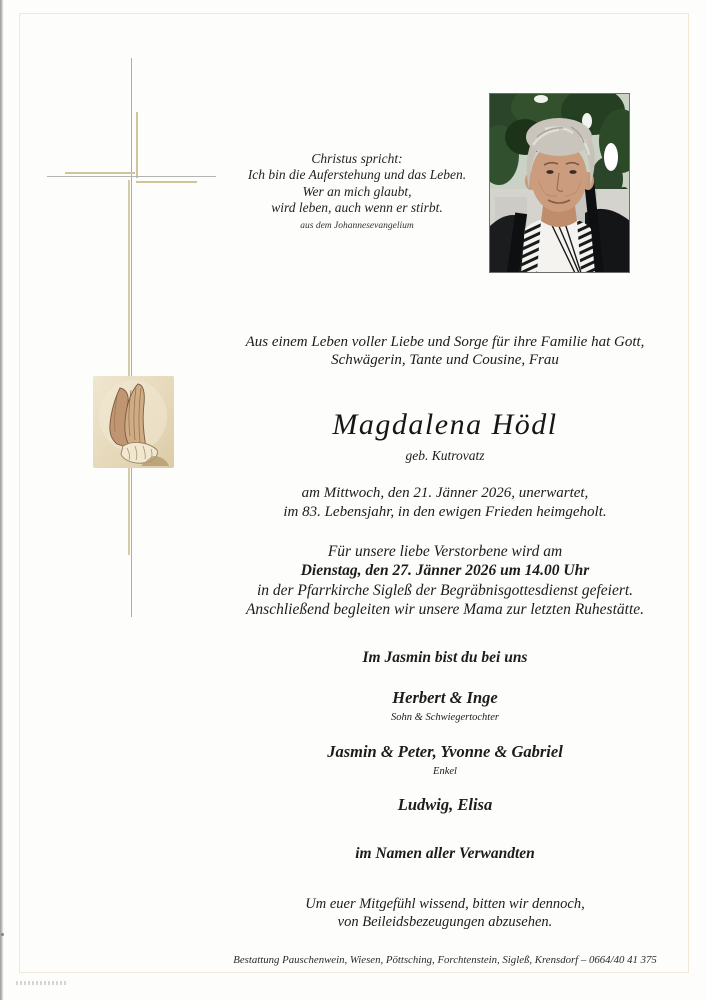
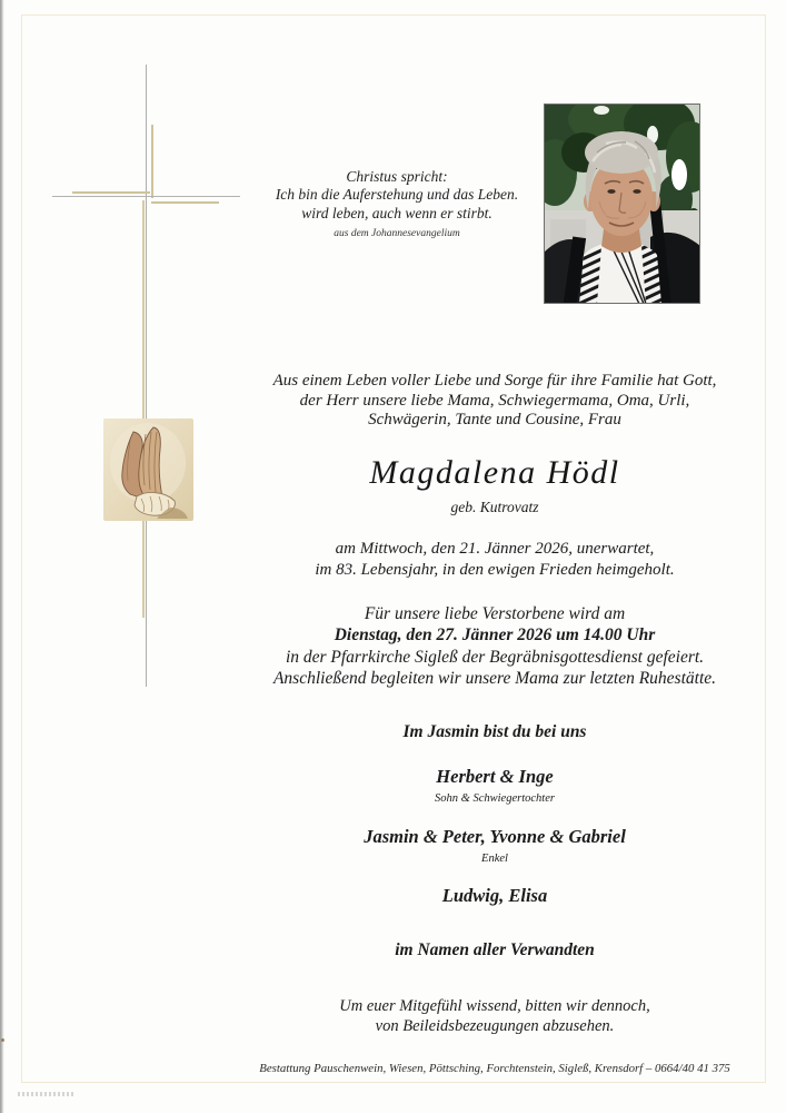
  Christus spricht:
  Ich bin die Auferstehung und das Leben.
- Wer an mich glaubt,
  wird leben, auch wenn er stirbt.
  aus dem Johannesevangelium
  Aus einem Leben voller Liebe und Sorge für ihre Familie hat Gott,
+ der Herr unsere liebe Mama, Schwiegermama, Oma, Urli,
  Schwägerin, Tante und Cousine, Frau
  Magdalena Hödl
  geb. Kutrovatz
  am Mittwoch, den 21. Jänner 2026, unerwartet,
  im 83. Lebensjahr, in den ewigen Frieden heimgeholt.
  Für unsere liebe Verstorbene wird am
  Dienstag, den 27. Jänner 2026 um 14.00 Uhr
  in der Pfarrkirche Sigleß der Begräbnisgottesdienst gefeiert.
  Anschließend begleiten wir unsere Mama zur letzten Ruhestätte.
  Im Jasmin bist du bei uns
  Herbert & Inge
  Sohn & Schwiegertochter
  Jasmin & Peter, Yvonne & Gabriel
  Enkel
  Ludwig, Elisa
  im Namen aller Verwandten
  Um euer Mitgefühl wissend, bitten wir dennoch,
  von Beileidsbezeugungen abzusehen.
  Bestattung Pauschenwein, Wiesen, Pöttsching, Forchtenstein, Sigleß, Krensdorf – 0664/40 41 375
